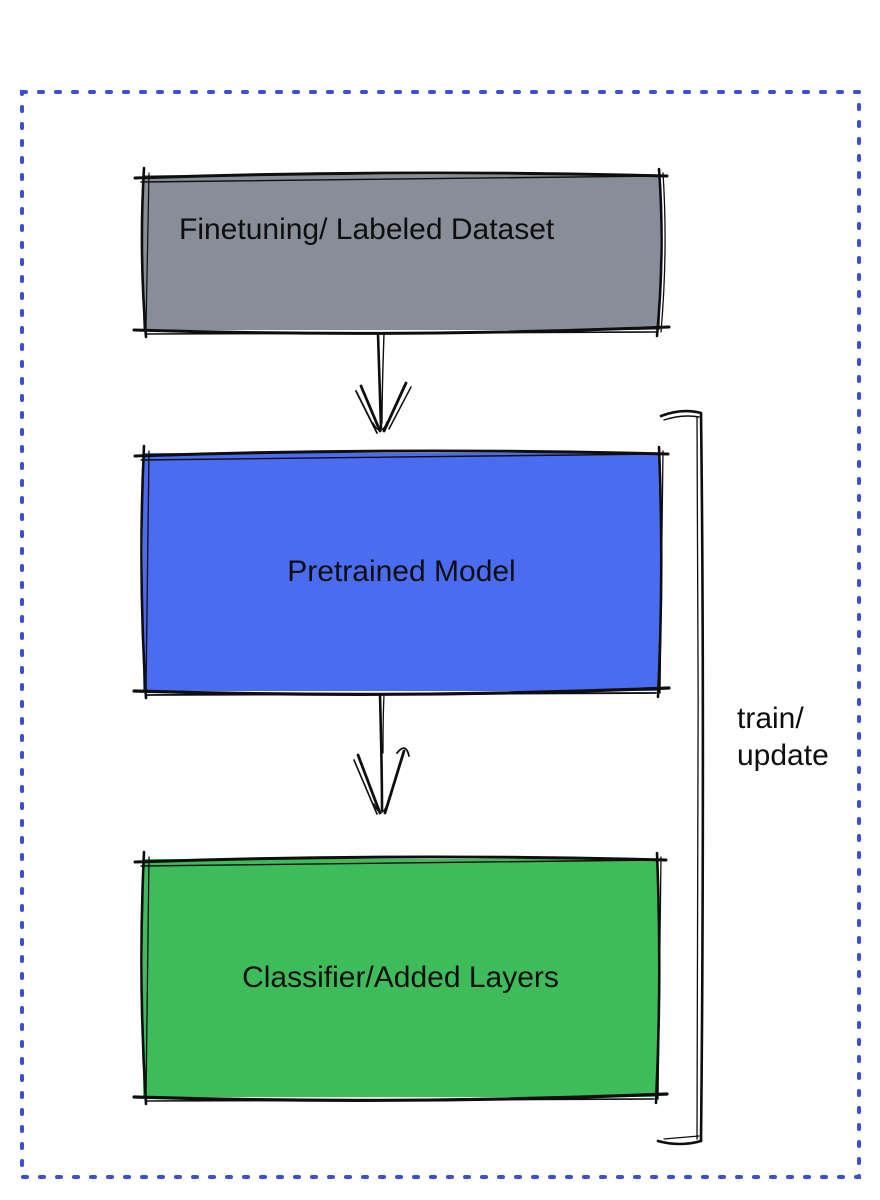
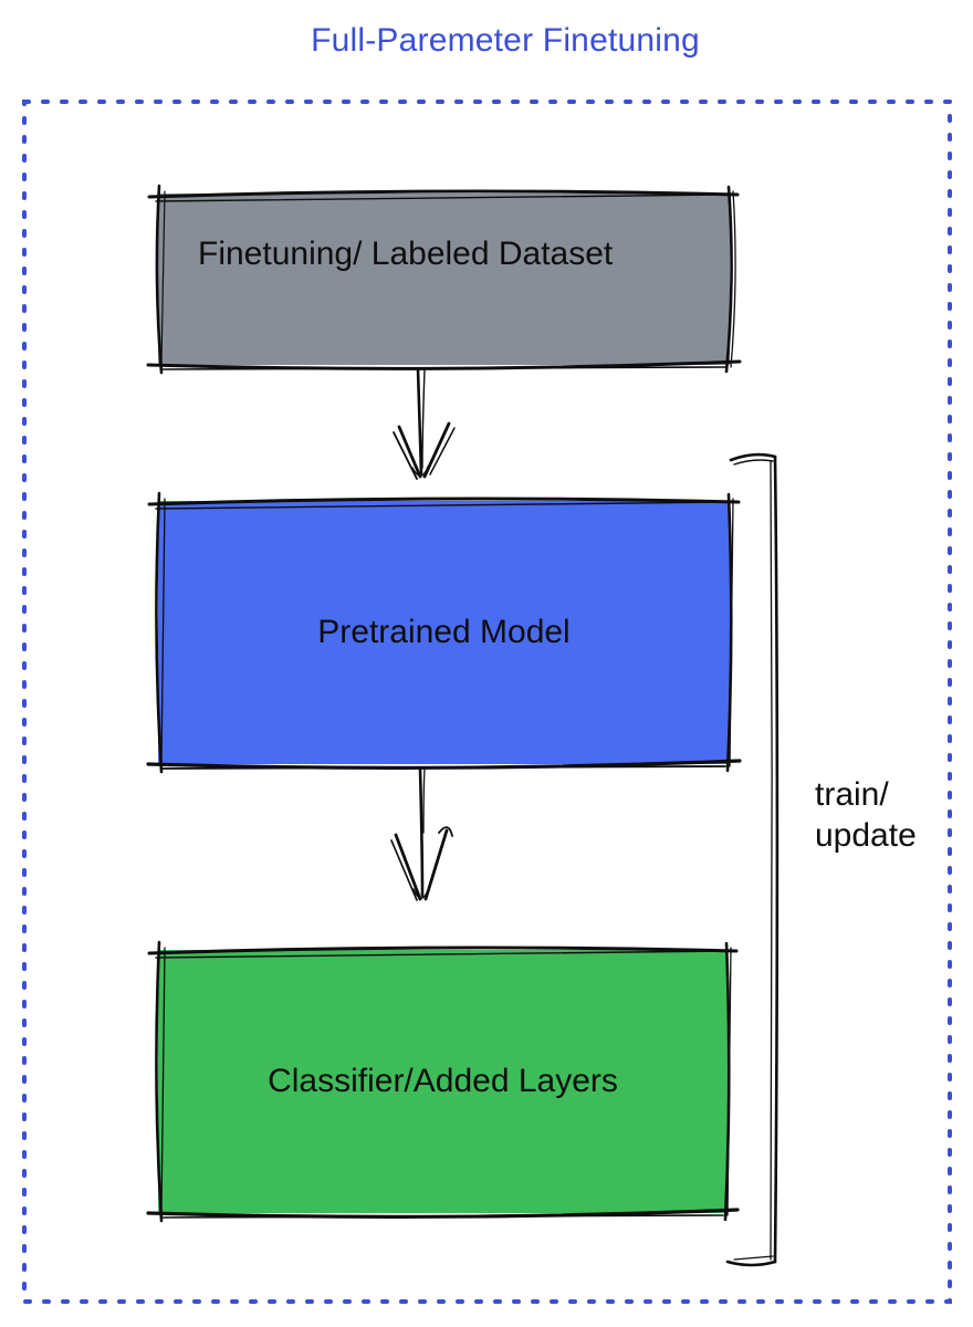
+ Full-Paremeter Finetuning
  Finetuning/ Labeled Dataset
  Pretrained Model
  Classifier/Added Layers
  train/
  update
